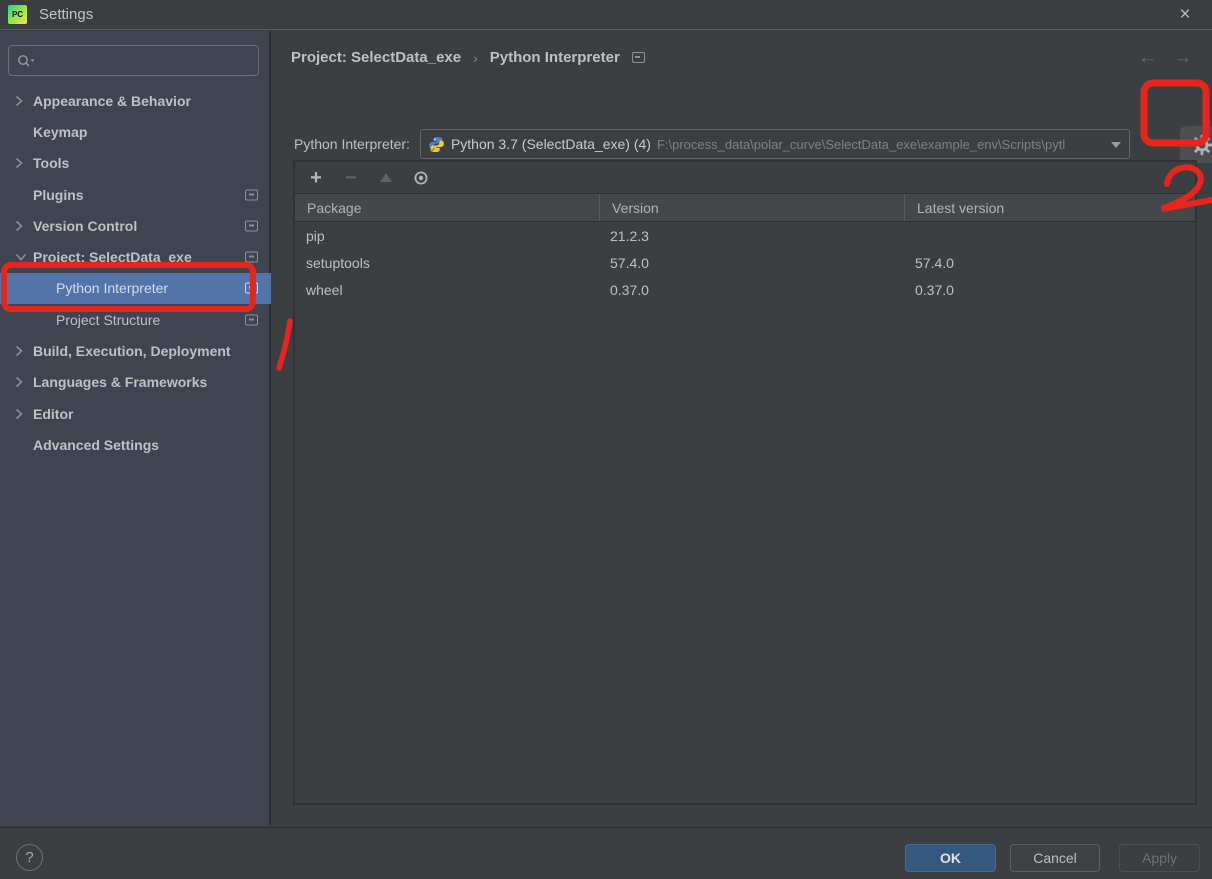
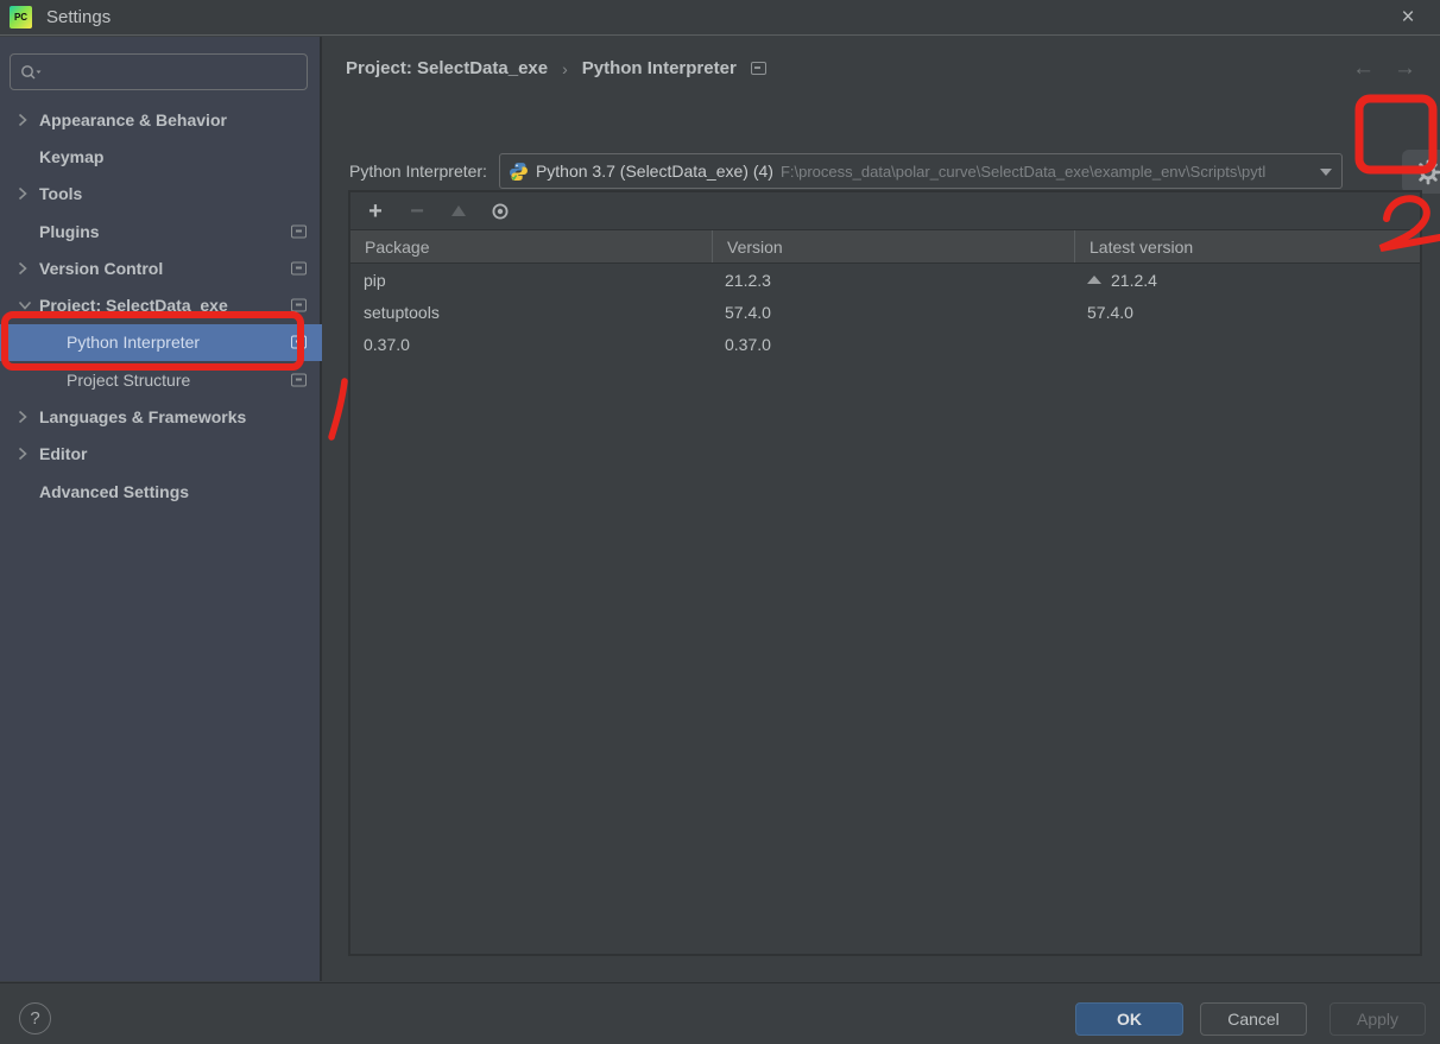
  PC
  Settings
  ×
  Appearance & Behavior
  Keymap
  Tools
  Plugins
  Version Control
  Project: SelectData_exe
  Python Interpreter
  Project Structure
- Build, Execution, Deployment
  Languages & Frameworks
  Editor
  Advanced Settings
  Project: SelectData_exe
  ›
  Python Interpreter
  ←
  →
  Python Interpreter:
  Python 3.7 (SelectData_exe) (4)
  F:\process_data\polar_curve\SelectData_exe\example_env\Scripts\pytl
  +
  −
  Package
  Version
  Latest version
  pip
  21.2.3
+ 21.2.4
  setuptools
  57.4.0
  57.4.0
- wheel
  0.37.0
  0.37.0
  ?
  OK
  Cancel
  Apply
